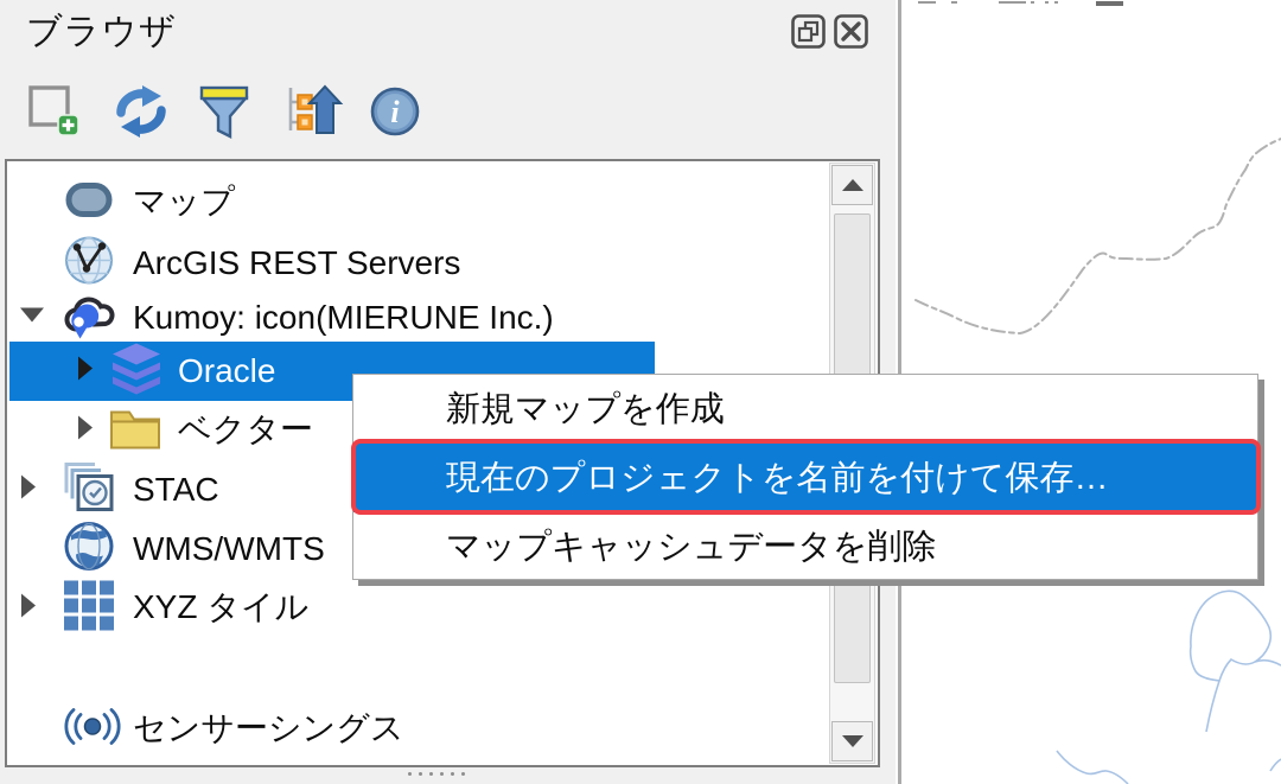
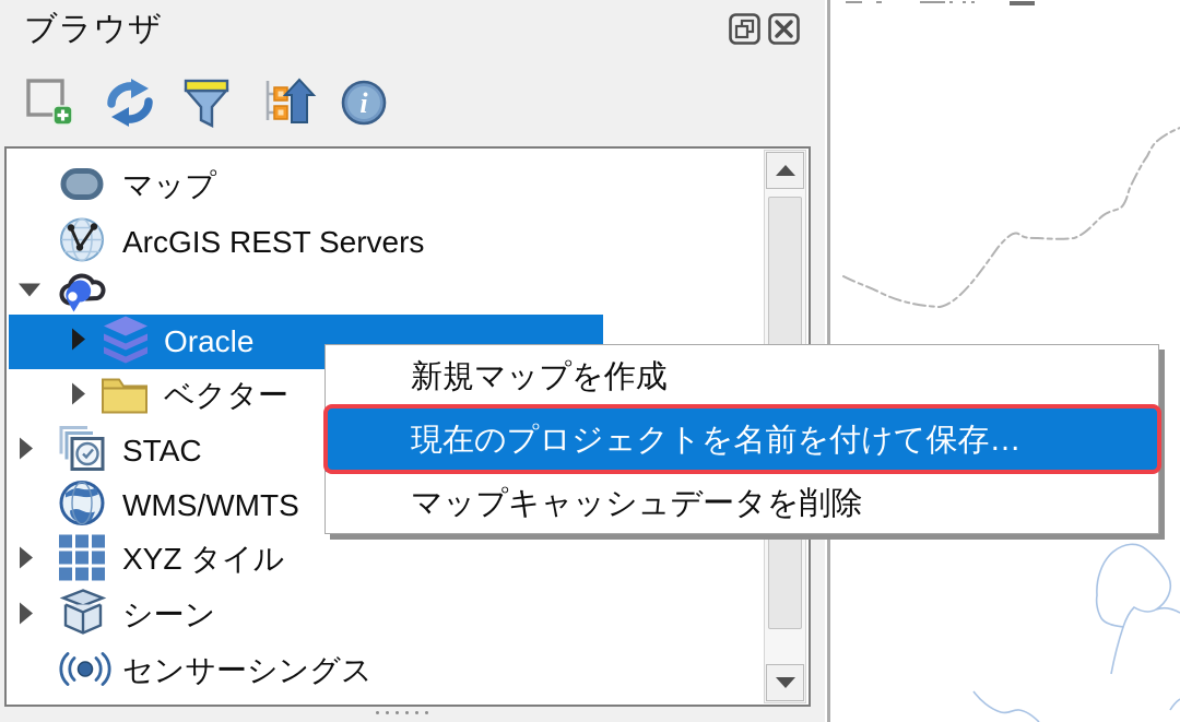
  ブラウザ
  i
  マップ
  ArcGIS REST Servers
- Kumoy: icon(MIERUNE Inc.)
  Oracle
  ベクター
  STAC
  WMS/WMTS
  XYZ タイル
+ シーン
  センサーシングス
  新規マップを作成
  現在のプロジェクトを名前を付けて保存…
  マップキャッシュデータを削除
